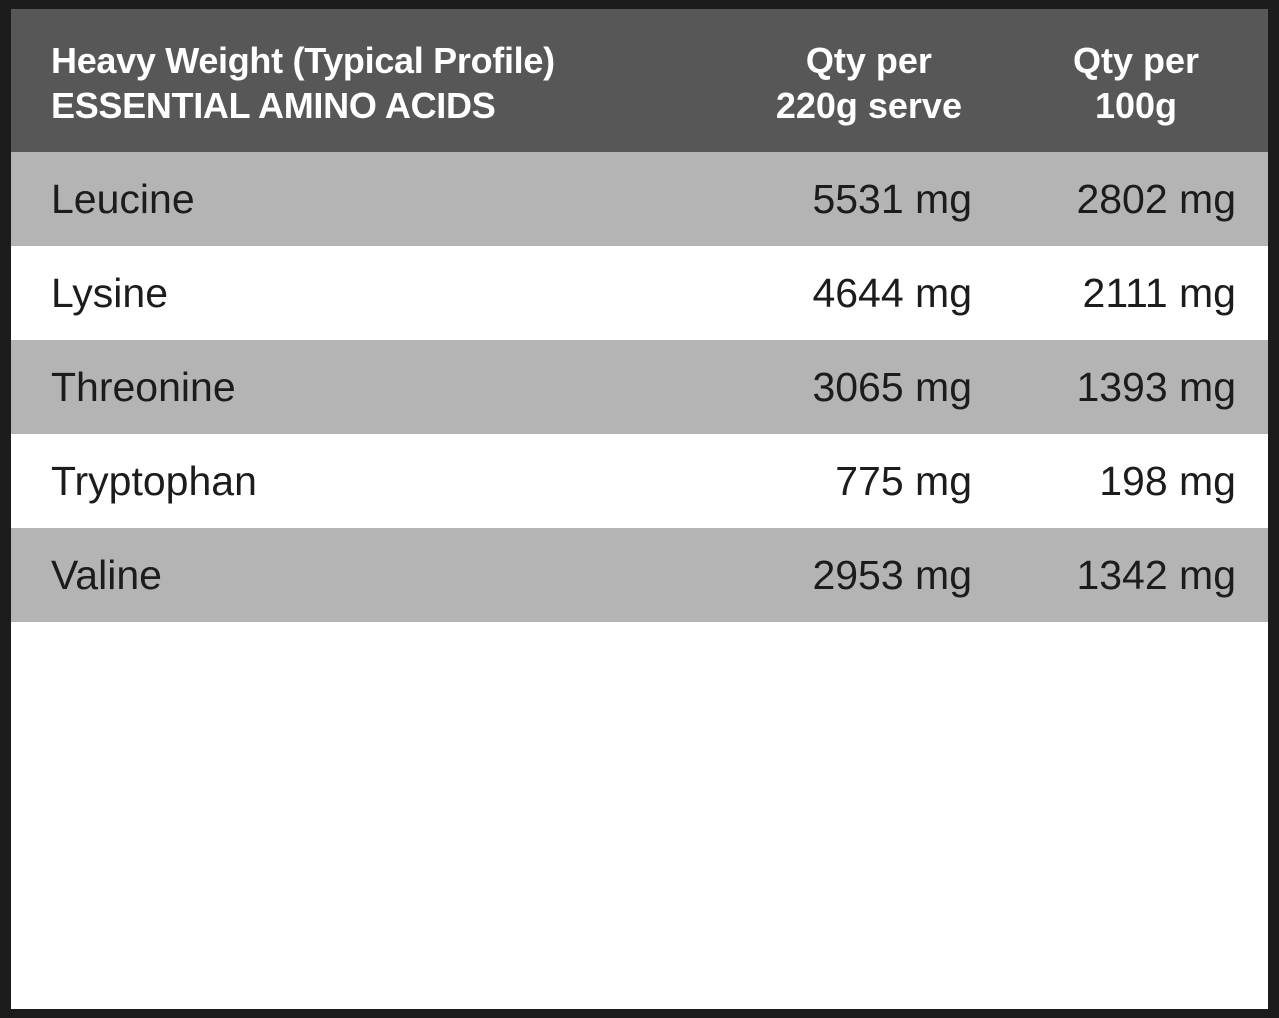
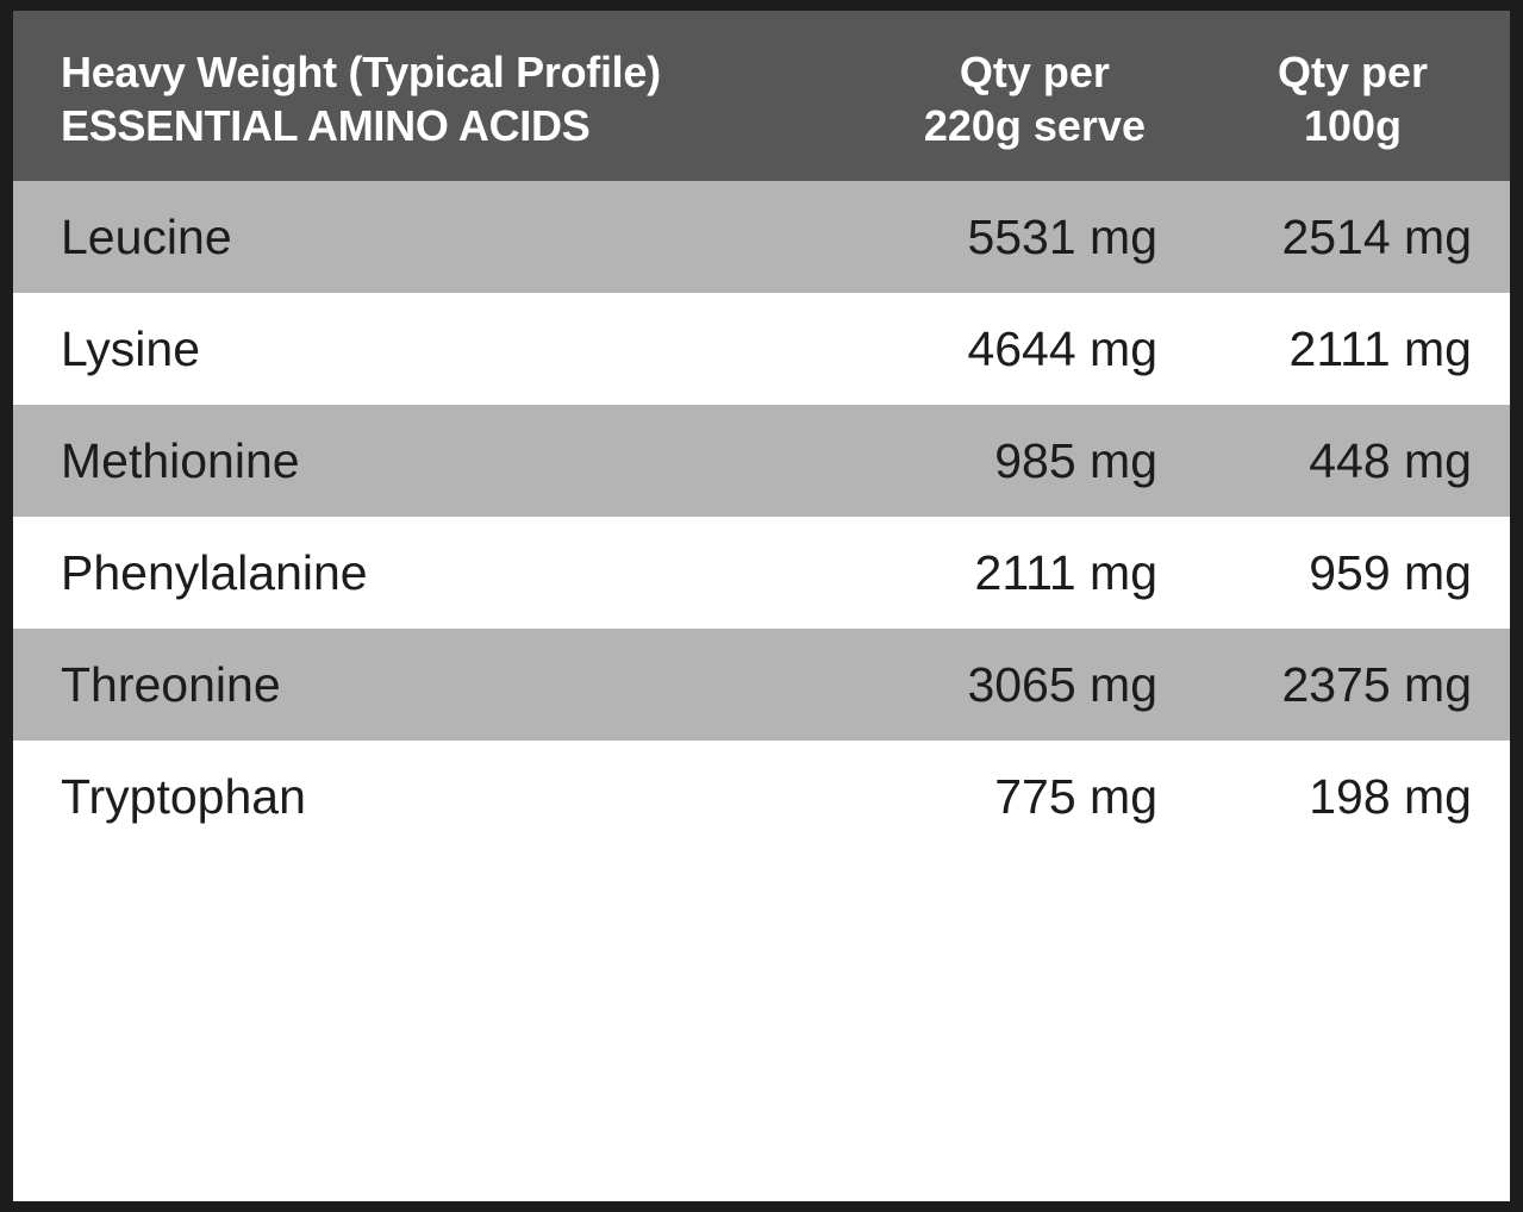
  Heavy Weight (Typical Profile) ESSENTIAL AMINO ACIDS	Qty per 220g serve	Qty per 100g
- Leucine	5531 mg	2802 mg
+ Leucine	5531 mg	2514 mg
  Lysine	4644 mg	2111 mg
+ Methionine	985 mg	448 mg
+ Phenylalanine	2111 mg	959 mg
- Threonine	3065 mg	1393 mg
+ Threonine	3065 mg	2375 mg
  Tryptophan	775 mg	198 mg
- Valine	2953 mg	1342 mg
